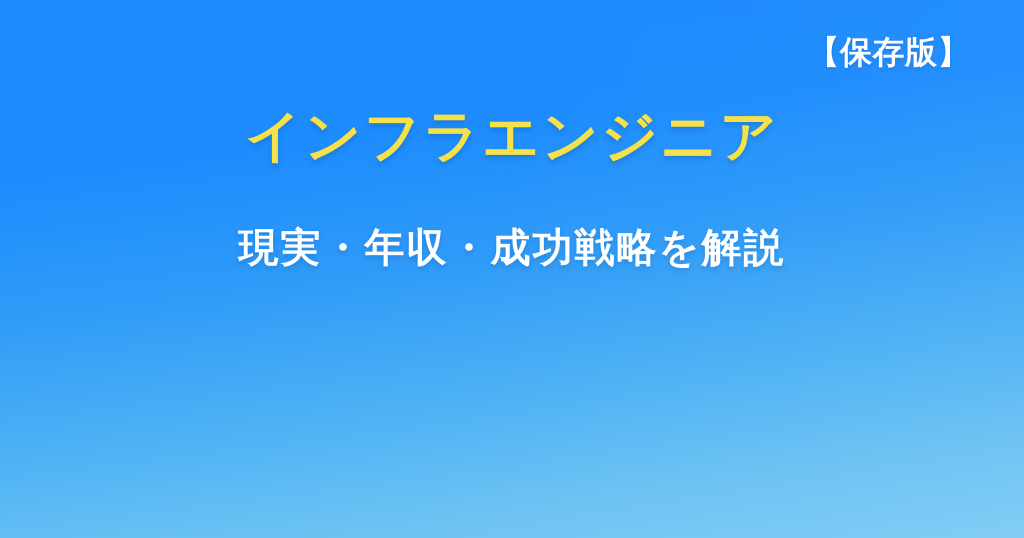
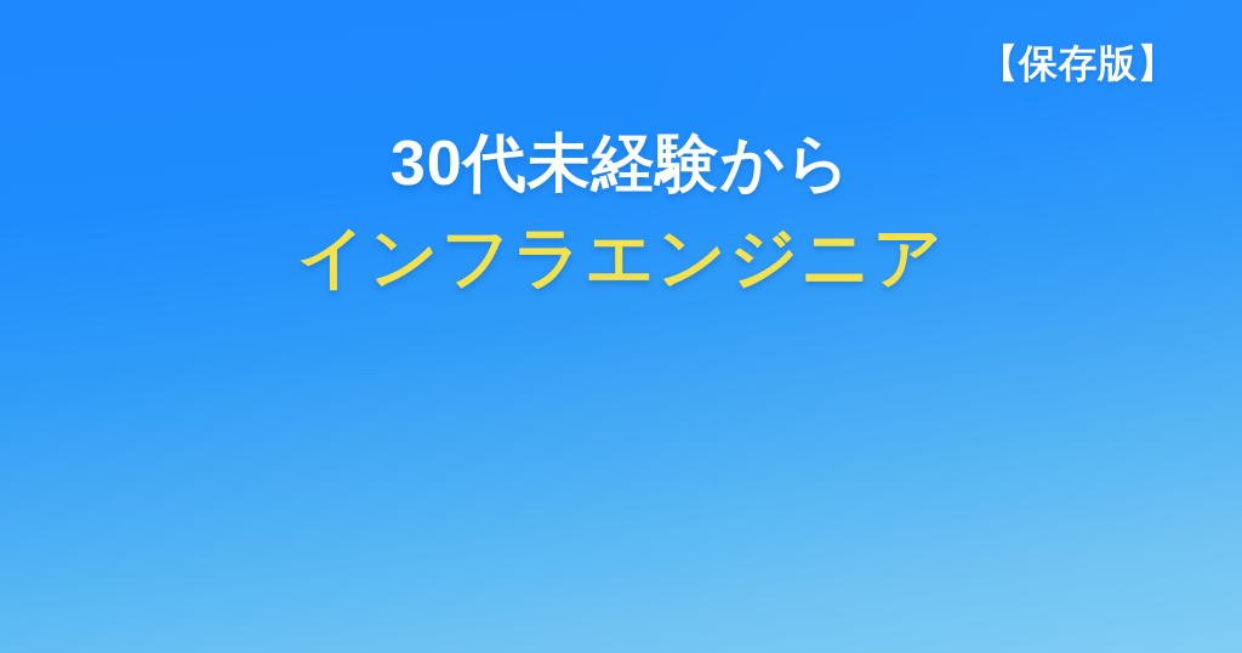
  【保存版】
+ 30代未経験から
  インフラエンジニア
- 現実・年収・成功戦略を解説
